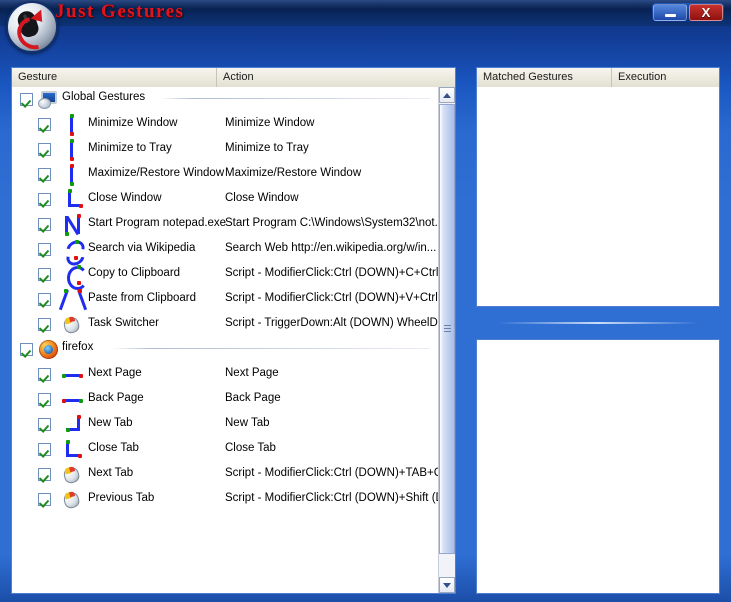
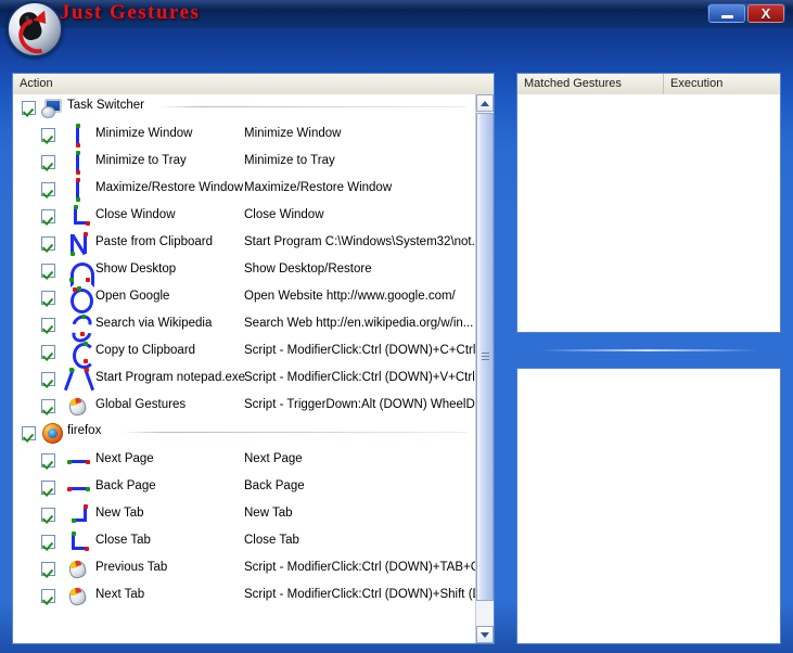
  Just Gestures
  X
- Gesture
  Action
- Global Gestures
+ Task Switcher
  Minimize Window
  Minimize Window
  Minimize to Tray
  Minimize to Tray
  Maximize/Restore Window
  Maximize/Restore Window
  Close Window
  Close Window
- Start Program notepad.exe
+ Paste from Clipboard
  Start Program C:\Windows\System32\not.
+ Show Desktop
+ Show Desktop/Restore
+ Open Google
+ Open Website http://www.google.com/
  Search via Wikipedia
  Search Web http://en.wikipedia.org/w/in...
  Copy to Clipboard
  Script - ModifierClick:Ctrl (DOWN)+C+Ctr
- Paste from Clipboard
+ Start Program notepad.exe
  Script - ModifierClick:Ctrl (DOWN)+V+Ctrl
- Task Switcher
+ Global Gestures
  Script - TriggerDown:Alt (DOWN) WheelD
  firefox
  Next Page
  Next Page
  Back Page
  Back Page
  New Tab
  New Tab
  Close Tab
  Close Tab
- Next Tab
+ Previous Tab
  Script - ModifierClick:Ctrl (DOWN)+TAB+
- Previous Tab
+ Next Tab
  Script - ModifierClick:Ctrl (DOWN)+Shift (
  Matched Gestures
  Execution
